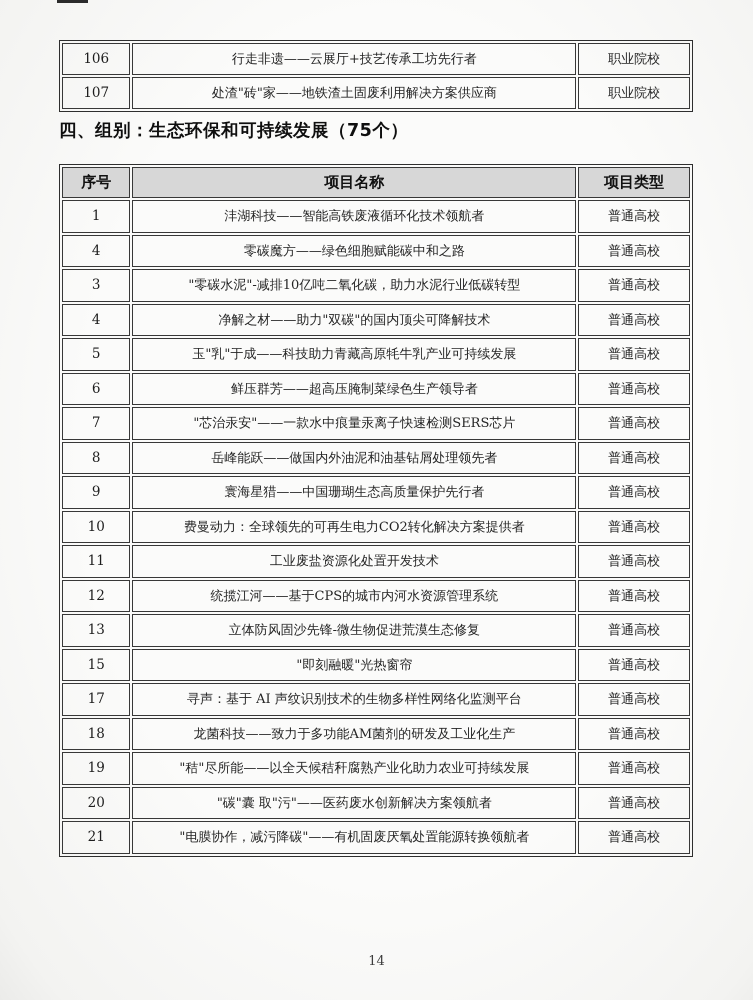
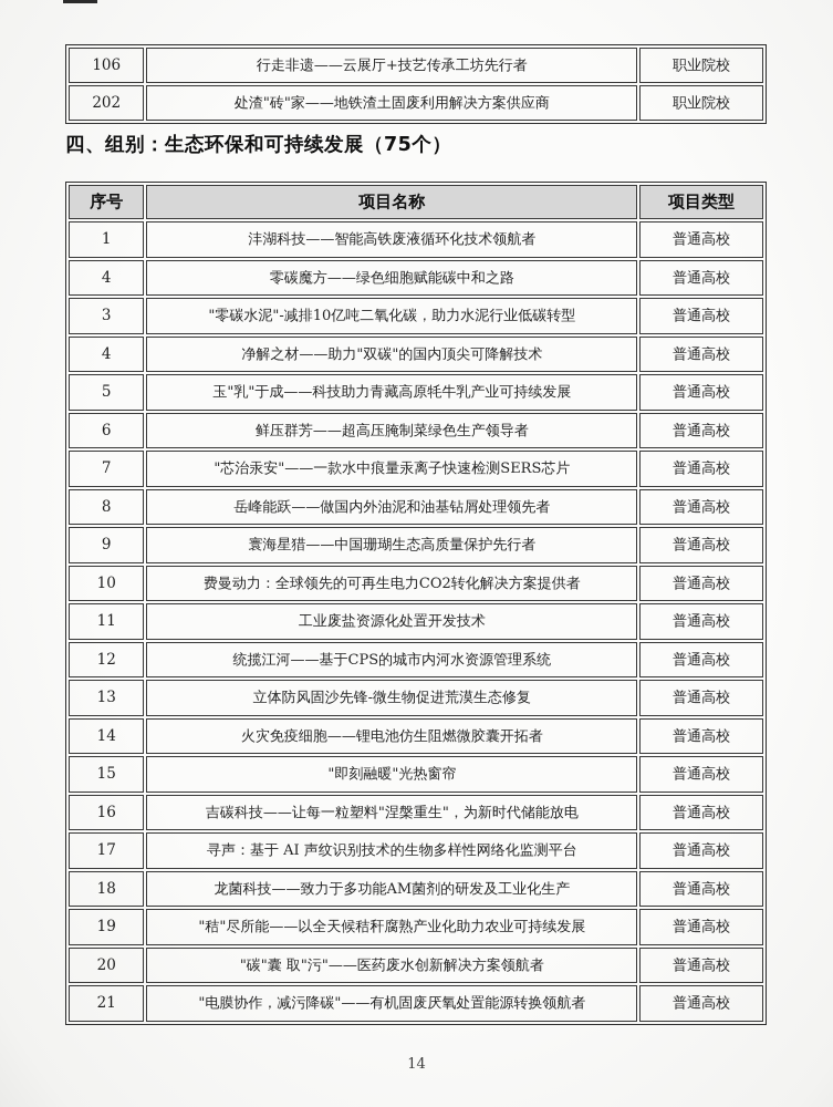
  106	行走非遗——云展厅+技艺传承工坊先行者	职业院校
- 107	处渣"砖"家——地铁渣土固废利用解决方案供应商	职业院校
+ 202	处渣"砖"家——地铁渣土固废利用解决方案供应商	职业院校
  四、组别：生态环保和可持续发展（75个）
  序号	项目名称	项目类型
  1	沣湖科技——智能高铁废液循环化技术领航者	普通高校
  4	零碳魔方——绿色细胞赋能碳中和之路	普通高校
  3	"零碳水泥"-减排10亿吨二氧化碳，助力水泥行业低碳转型	普通高校
  4	净解之材——助力"双碳"的国内顶尖可降解技术	普通高校
  5	玉"乳"于成——科技助力青藏高原牦牛乳产业可持续发展	普通高校
  6	鲜压群芳——超高压腌制菜绿色生产领导者	普通高校
  7	"芯治汞安"——一款水中痕量汞离子快速检测SERS芯片	普通高校
  8	岳峰能跃——做国内外油泥和油基钻屑处理领先者	普通高校
  9	寰海星猎——中国珊瑚生态高质量保护先行者	普通高校
  10	费曼动力：全球领先的可再生电力CO2转化解决方案提供者	普通高校
  11	工业废盐资源化处置开发技术	普通高校
  12	统揽江河——基于CPS的城市内河水资源管理系统	普通高校
  13	立体防风固沙先锋-微生物促进荒漠生态修复	普通高校
+ 14	火灾免疫细胞——锂电池仿生阻燃微胶囊开拓者	普通高校
  15	"即刻融暖"光热窗帘	普通高校
+ 16	吉碳科技——让每一粒塑料"涅槃重生"，为新时代储能放电	普通高校
  17	寻声：基于 AI 声纹识别技术的生物多样性网络化监测平台	普通高校
  18	龙菌科技——致力于多功能AM菌剂的研发及工业化生产	普通高校
  19	"秸"尽所能——以全天候秸秆腐熟产业化助力农业可持续发展	普通高校
  20	"碳"囊 取"污"——医药废水创新解决方案领航者	普通高校
  21	"电膜协作，减污降碳"——有机固废厌氧处置能源转换领航者	普通高校
  14
